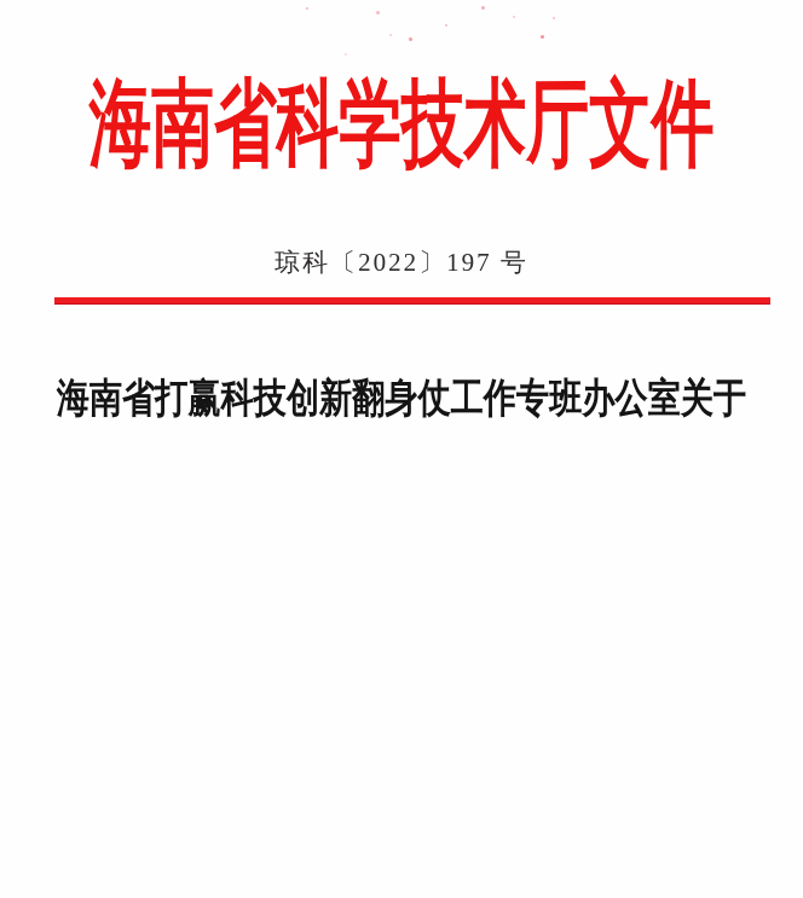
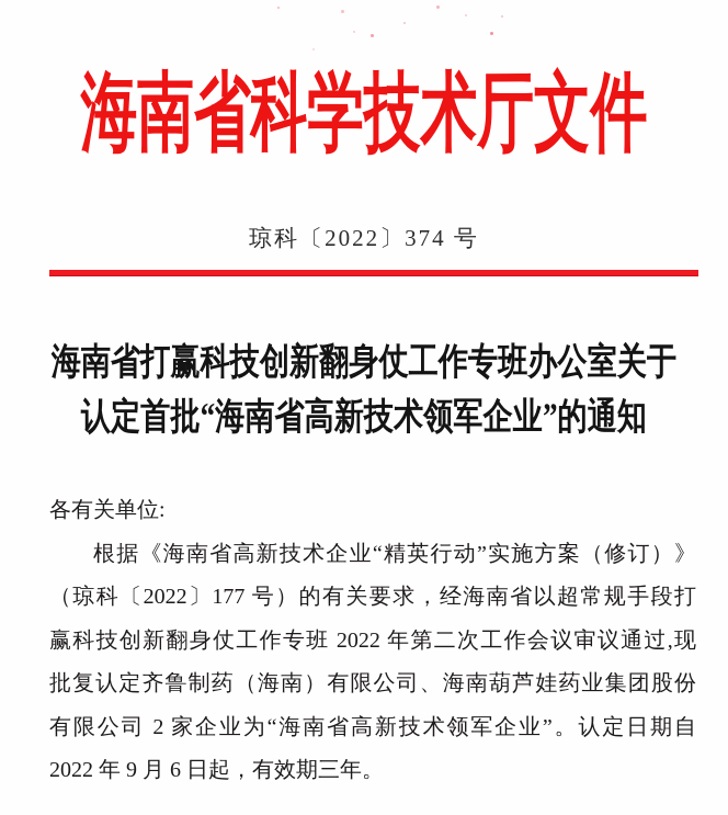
  海南省科学技术厅文件
- 琼科〔2022〕197 号
+ 琼科〔2022〕374 号
  海南省打赢科技创新翻身仗工作专班办公室关于
+ 认定首批“海南省高新技术领军企业”的通知
+ 各有关单位:
+ 根据《海南省高新技术企业“精英行动”实施方案（修订）》
+ （琼科〔2022〕177 号）的有关要求，经海南省以超常规手段打
+ 赢科技创新翻身仗工作专班 2022 年第二次工作会议审议通过,现
+ 批复认定齐鲁制药（海南）有限公司、海南葫芦娃药业集团股份
+ 有限公司 2 家企业为“海南省高新技术领军企业”。认定日期自
+ 2022 年 9 月 6 日起，有效期三年。
